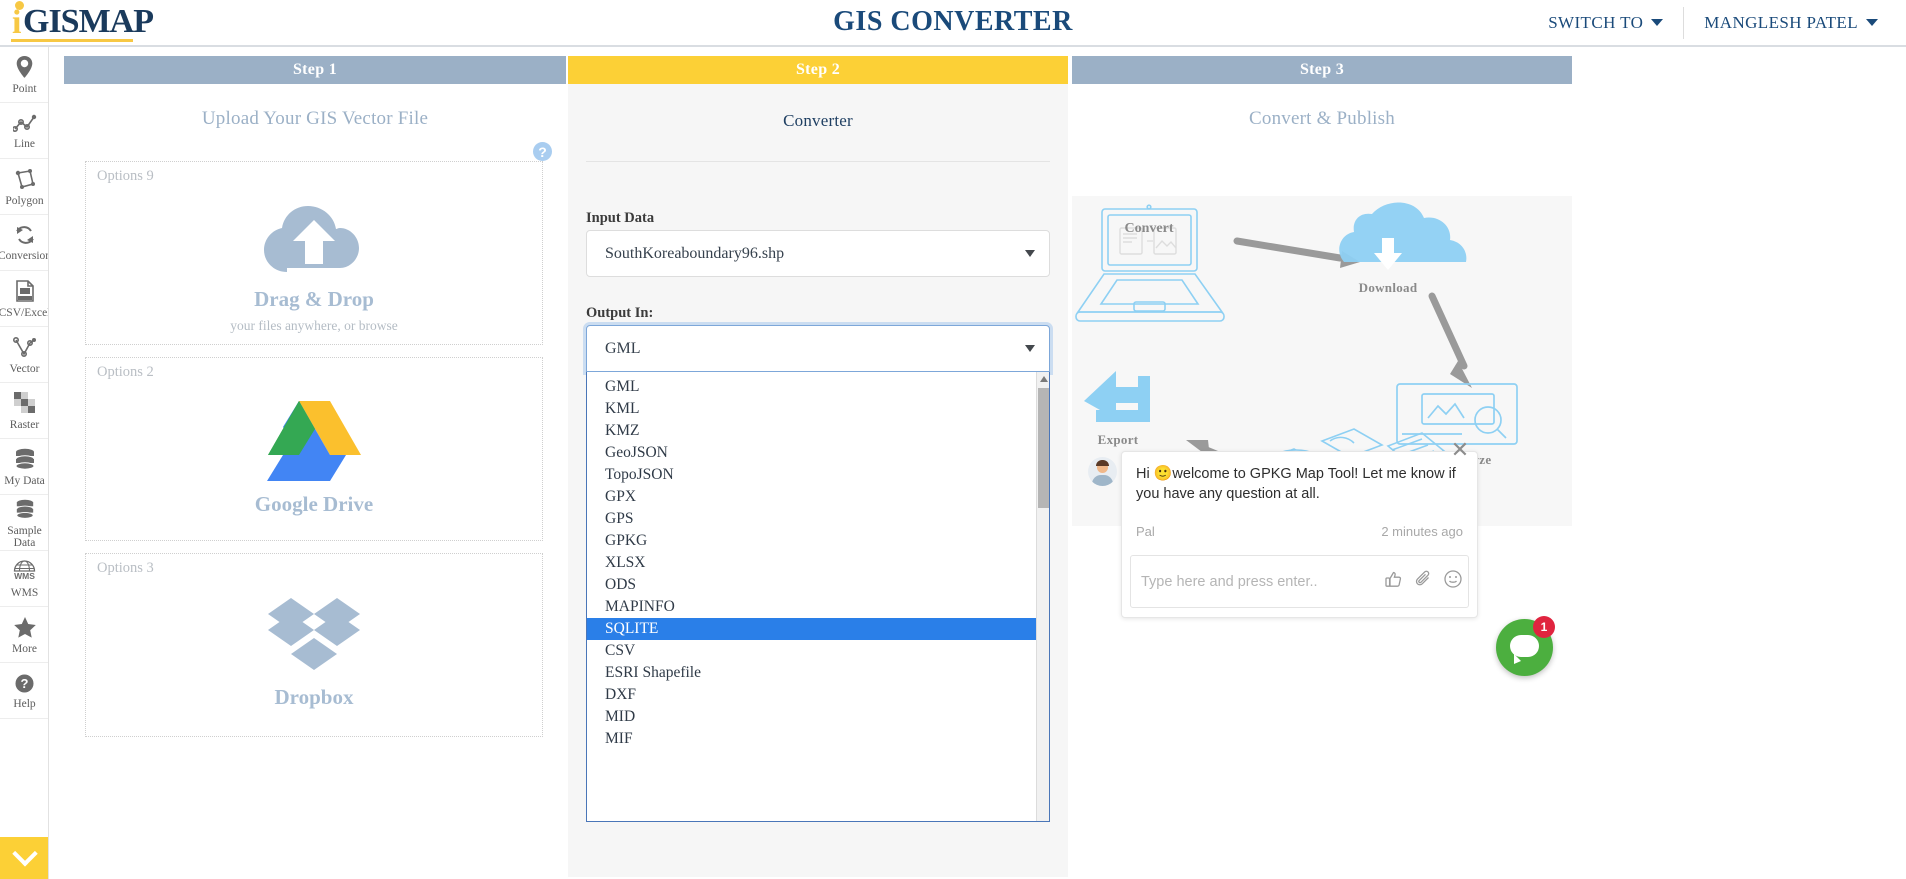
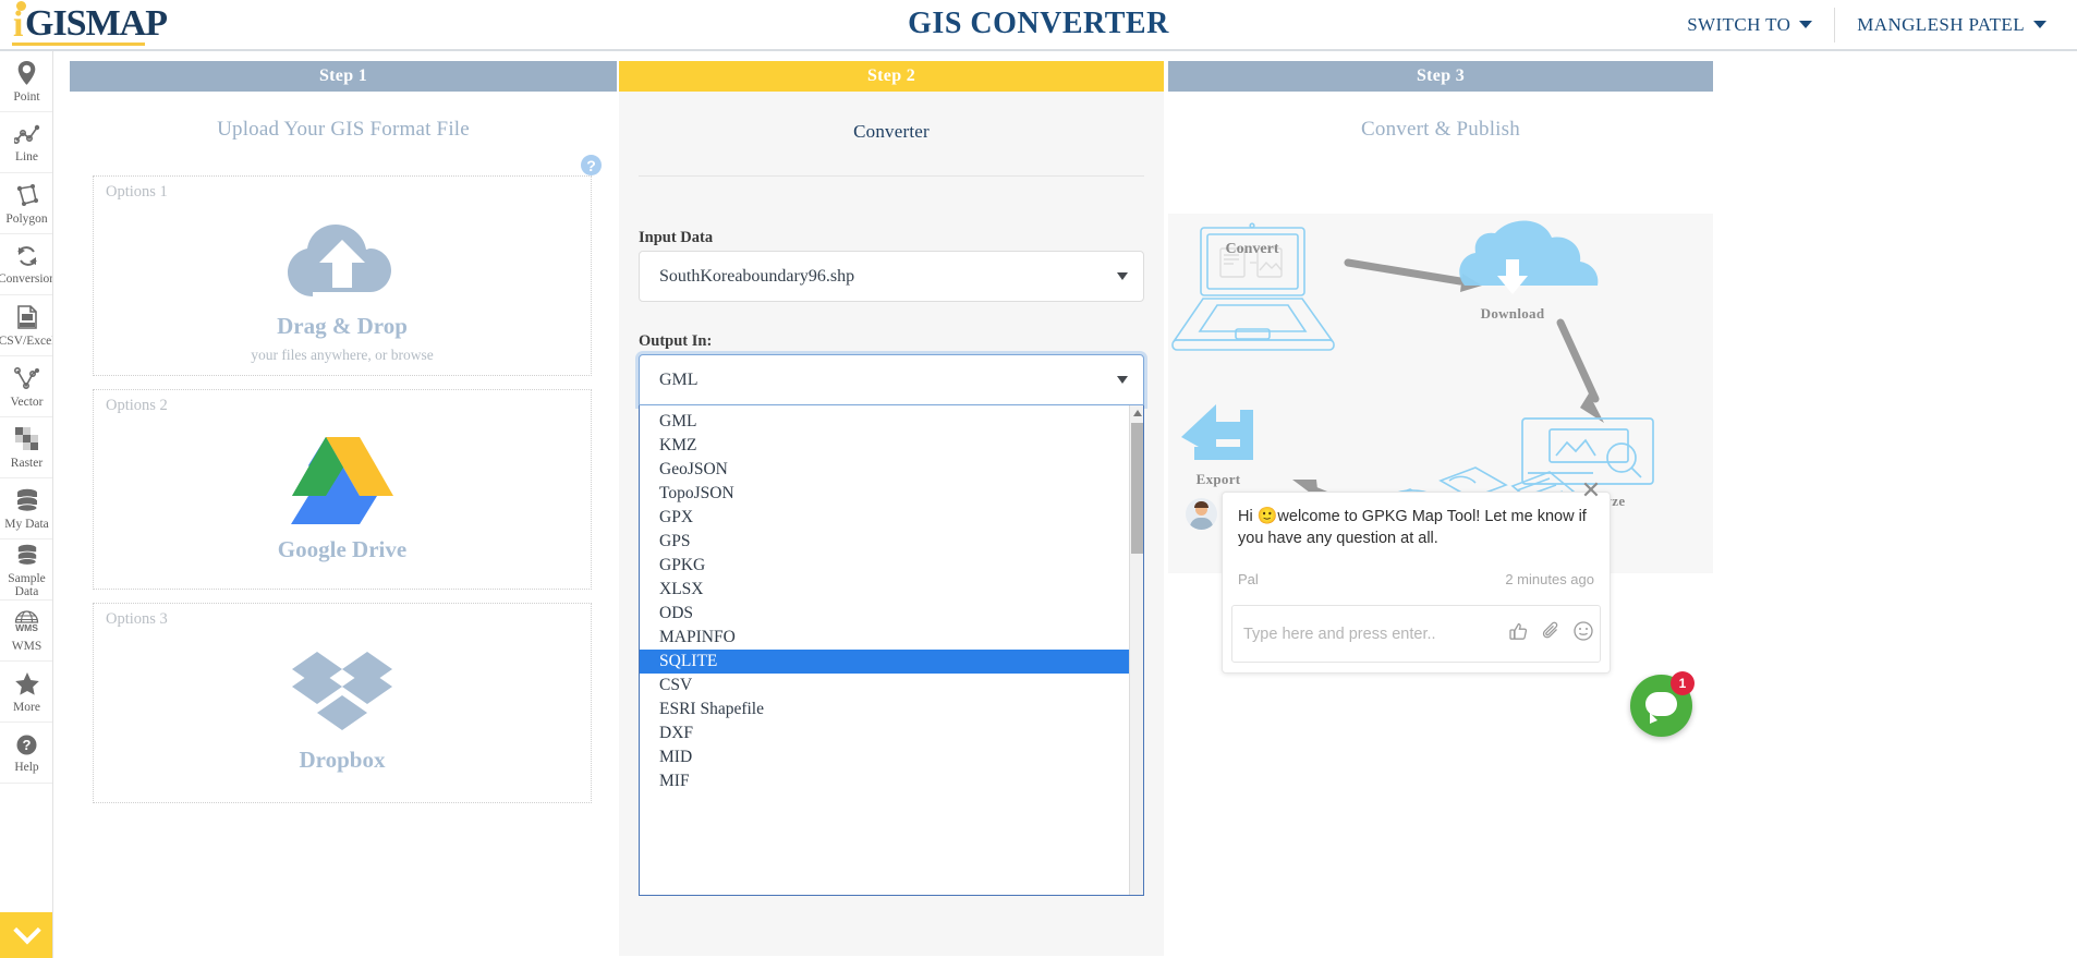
  i
  GISMAP
  GIS CONVERTER
  SWITCH TO
  MANGLESH PATEL
  Point
  Line
  Polygon
  Conversio
  CSV/Exce
  Vector
  Raster
  My Data
  Sample Data
  WMS
  WMS
  More
  ?
  Help
  Step 1
- Upload Your GIS Vector File
+ Upload Your GIS Format File
  ?
- Options 9
+ Options 1
  Drag & Drop
  your files anywhere, or browse
  Options 2
  Google Drive
  Options 3
  Dropbox
  Step 2
  Converter
  Input Data
  SouthKoreaboundary96.shp
  Output In:
  GML
  GML
- KML
  KMZ
  GeoJSON
  TopoJSON
  GPX
  GPS
  GPKG
  XLSX
  ODS
  MAPINFO
  SQLITE
  CSV
  ESRI Shapefile
  DXF
  MID
  MIF
  Step 3
  Convert & Publish
  Download
  Export
  Convert
  ✕
  Hi 🙂welcome to GPKG Map Tool! Let me know if you have any question at all.
  Pal
  2 minutes ago
  Type here and press enter..
  1
